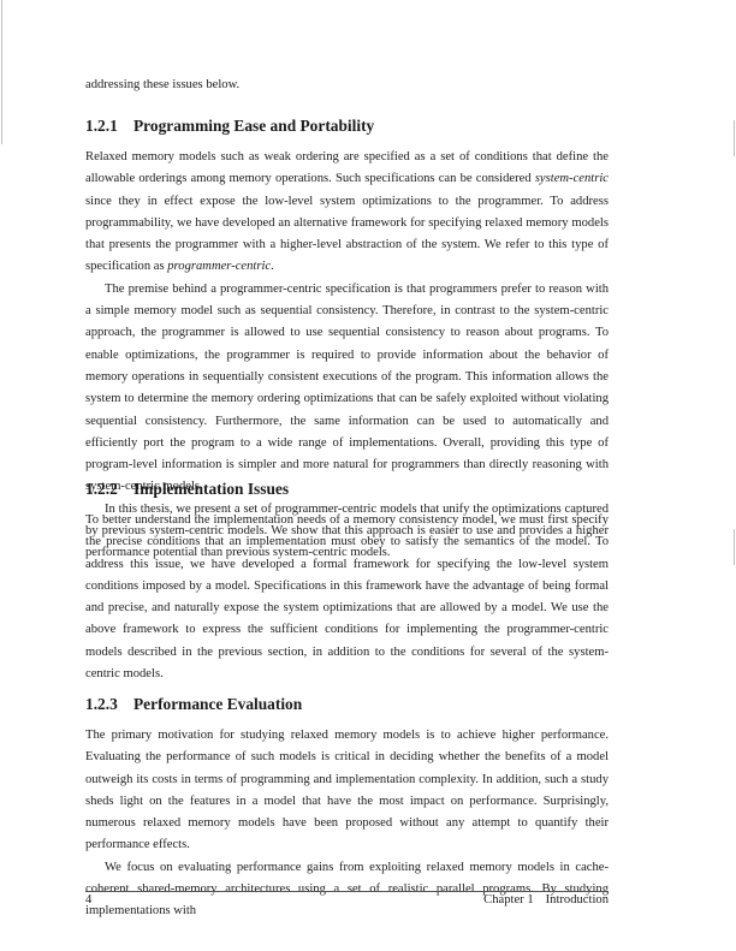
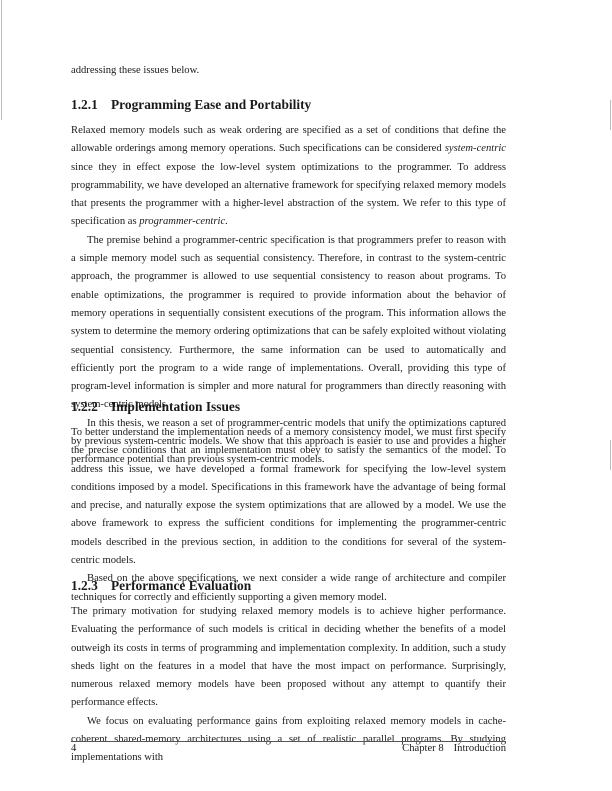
  addressing these issues below.
  1.2.1 Programming Ease and Portability
  Relaxed memory models such as weak ordering are specified as a set of conditions that define the allowable orderings among memory operations. Such specifications can be considered system-centric since they in effect expose the low-level system optimizations to the programmer. To address programmability, we have developed an alternative framework for specifying relaxed memory models that presents the programmer with a higher-level abstraction of the system. We refer to this type of specification as programmer-centric.
  The premise behind a programmer-centric specification is that programmers prefer to reason with a simple memory model such as sequential consistency. Therefore, in contrast to the system-centric approach, the programmer is allowed to use sequential consistency to reason about programs. To enable optimizations, the programmer is required to provide information about the behavior of memory operations in sequentially consistent executions of the program. This information allows the system to determine the memory ordering optimizations that can be safely exploited without violating sequential consistency. Furthermore, the same information can be used to automatically and efficiently port the program to a wide range of implementations. Overall, providing this type of program-level information is simpler and more natural for programmers than directly reasoning with system-centric models.
- In this thesis, we present a set of programmer-centric models that unify the optimizations captured by previous system-centric models. We show that this approach is easier to use and provides a higher performance potential than previous system-centric models.
+ In this thesis, we reason a set of programmer-centric models that unify the optimizations captured by previous system-centric models. We show that this approach is easier to use and provides a higher performance potential than previous system-centric models.
  1.2.2 Implementation Issues
  To better understand the implementation needs of a memory consistency model, we must first specify the precise conditions that an implementation must obey to satisfy the semantics of the model. To address this issue, we have developed a formal framework for specifying the low-level system conditions imposed by a model. Specifications in this framework have the advantage of being formal and precise, and naturally expose the system optimizations that are allowed by a model. We use the above framework to express the sufficient conditions for implementing the programmer-centric models described in the previous section, in addition to the conditions for several of the system-centric models.
+ Based on the above specifications, we next consider a wide range of architecture and compiler techniques for correctly and efficiently supporting a given memory model.
  1.2.3 Performance Evaluation
  The primary motivation for studying relaxed memory models is to achieve higher performance. Evaluating the performance of such models is critical in deciding whether the benefits of a model outweigh its costs in terms of programming and implementation complexity. In addition, such a study sheds light on the features in a model that have the most impact on performance. Surprisingly, numerous relaxed memory models have been proposed without any attempt to quantify their performance effects.
  We focus on evaluating performance gains from exploiting relaxed memory models in cache-coherent shared-memory architectures using a set of realistic parallel programs. By studying implementations with
  4
- Chapter 1 Introduction
+ Chapter 8 Introduction
